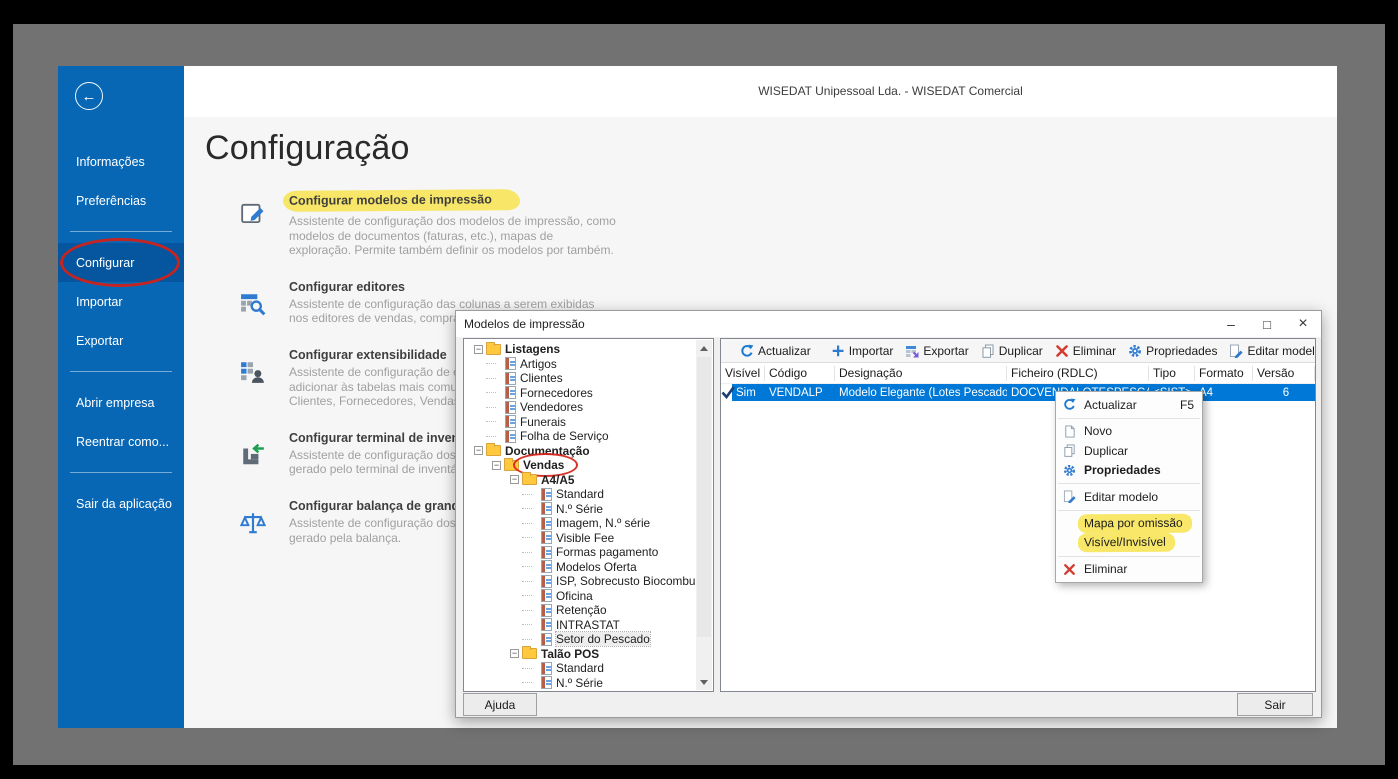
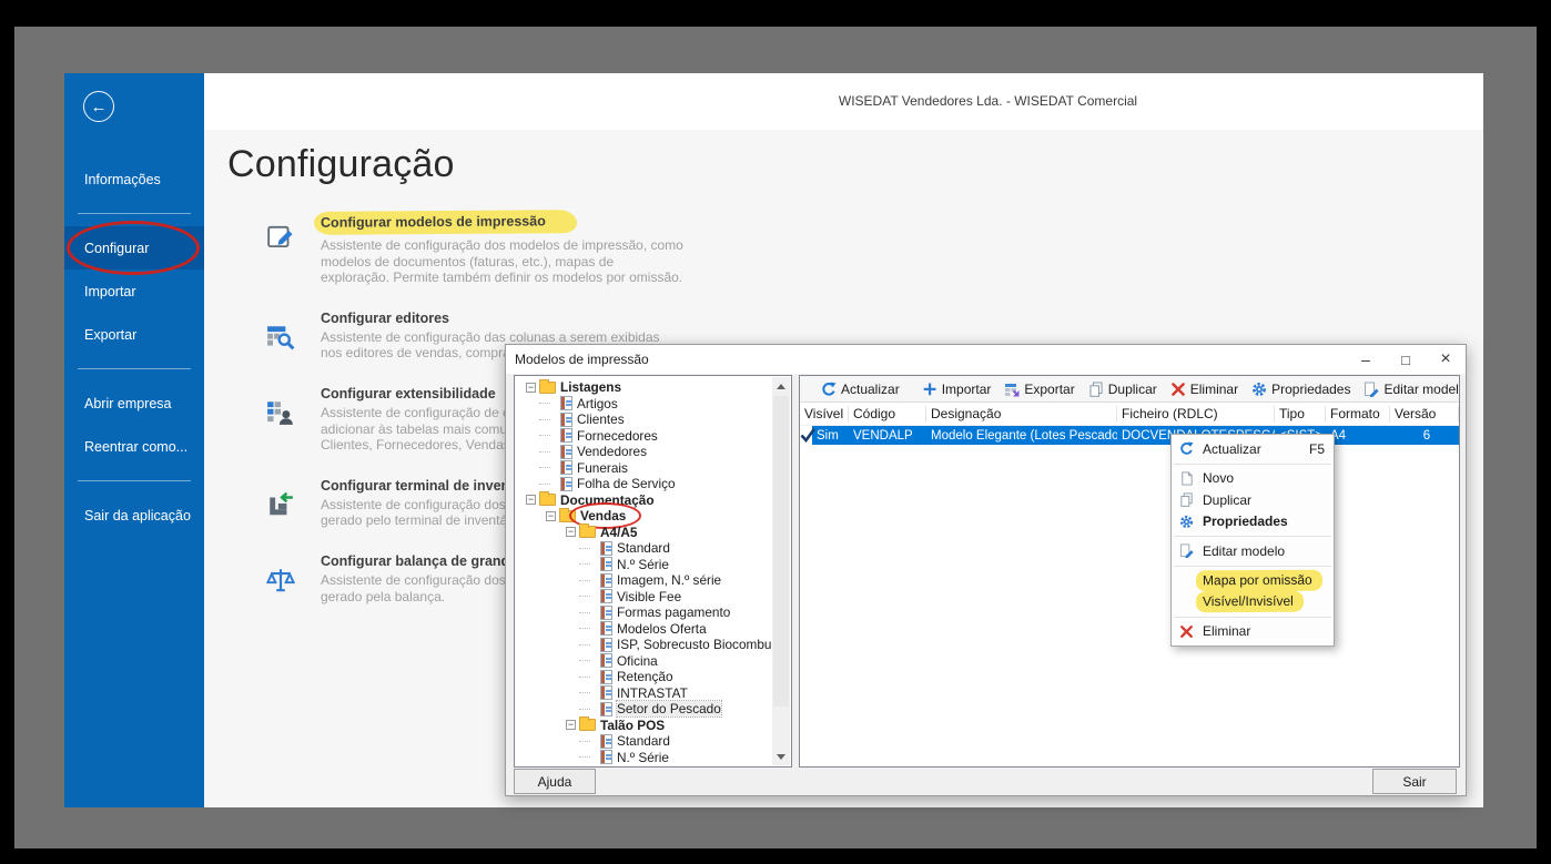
  ←
  Informações
- Preferências
  Configurar
  Importar
  Exportar
  Abrir empresa
  Reentrar como...
  Sair da aplicação
- WISEDAT Unipessoal Lda. - WISEDAT Comercial
+ WISEDAT Vendedores Lda. - WISEDAT Comercial
  Configuração
  Configurar modelos de impressão
  Assistente de configuração dos modelos de impressão, como
  modelos de documentos (faturas, etc.), mapas de
- exploração. Permite também definir os modelos por também.
+ exploração. Permite também definir os modelos por omissão.
  Configurar editores
  Assistente de configuração das colunas a serem exibidas
  nos editores de vendas, compr
  Configurar extensibilidade
  Assistente de configuração de
  adicionar às tabelas mais comu
  Clientes, Fornecedores, Venda
  Configurar terminal de inve
  Assistente de configuração dos
  gerado pelo terminal de inventá
  Configurar balança de gran
  Assistente de configuração dos
  gerado pela balança.
  Modelos de impressão
  –
  □
  ×
  −
  Listagens
  Artigos
  Clientes
  Fornecedores
  Vendedores
  Funerais
  Folha de Serviço
  −
  Documentação
  −
  Vendas
  −
  A4/A5
  Standard
  N.º Série
  Imagem, N.º série
  Visible Fee
  Formas pagamento
  Modelos Oferta
  ISP, Sobrecusto Biocombu
  Oficina
  Retenção
  INTRASTAT
  Setor do Pescado
  −
  Talão POS
  Standard
  N.º Série
  Actualizar
  Importar
  Exportar
  Duplicar
  Eliminar
  Propriedades
  Editar model
  Visível
  Código
  Designação
  Ficheiro (RDLC)
  Tipo
  Formato
  Versão
  Sim
  VENDALP
  Modelo Elegante (Lotes Pescado
  6
  Ajuda
  Sair
  Actualizar
  F5
  Novo
  Duplicar
  Propriedades
  Editar modelo
  Mapa por omissão
  Visível/Invisível
  Eliminar
